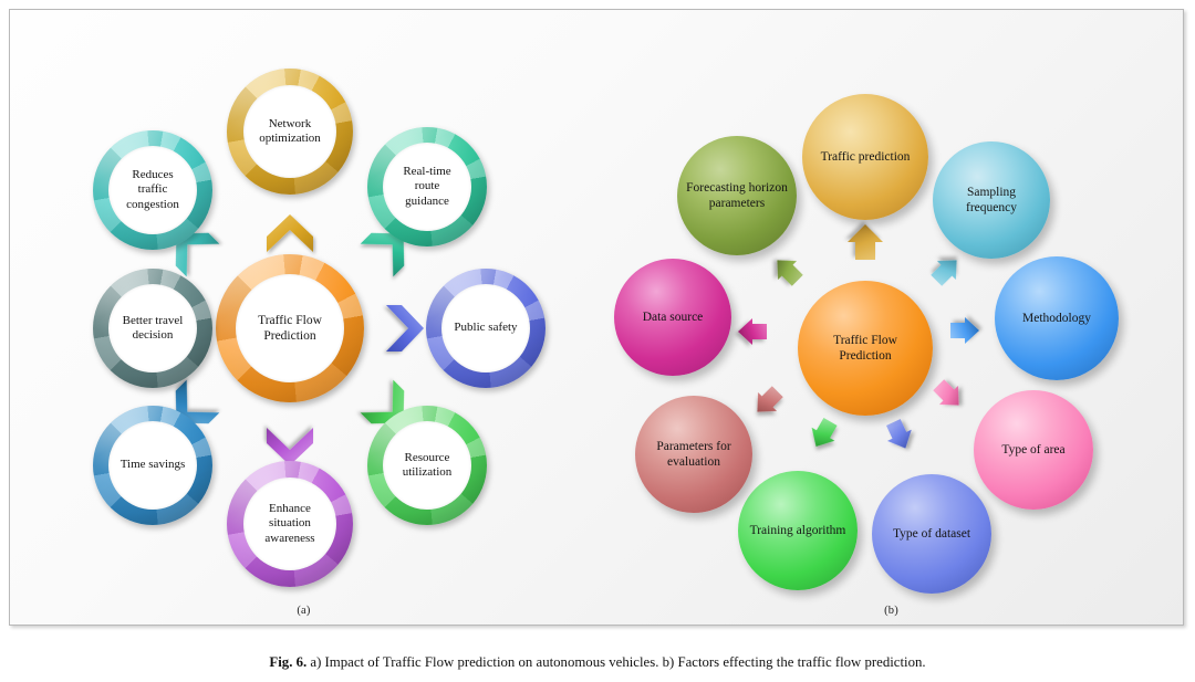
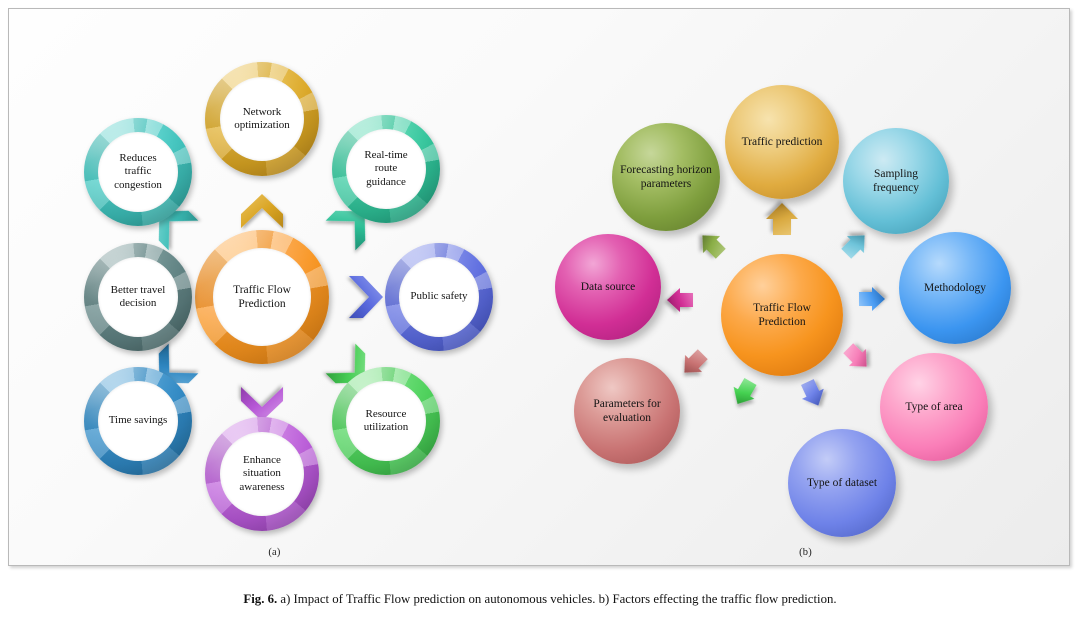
  Traffic Flow
  Prediction
  Network
  optimization
  Real-time
  route
  guidance
  Public safety
  Resource
  utilization
  Enhance
  situation
  awareness
  Time savings
  Better travel
  decision
  Reduces
  traffic
  congestion
  (a)
  Traffic Flow
  Prediction
  Traffic prediction
  Sampling frequency
  Methodology
  Type of area
  Type of dataset
- Training algorithm
  Parameters for
  evaluation
  Data source
  Forecasting horizon
  parameters
  (b)
  Fig. 6. a) Impact of Traffic Flow prediction on autonomous vehicles. b) Factors effecting the traffic flow prediction.
